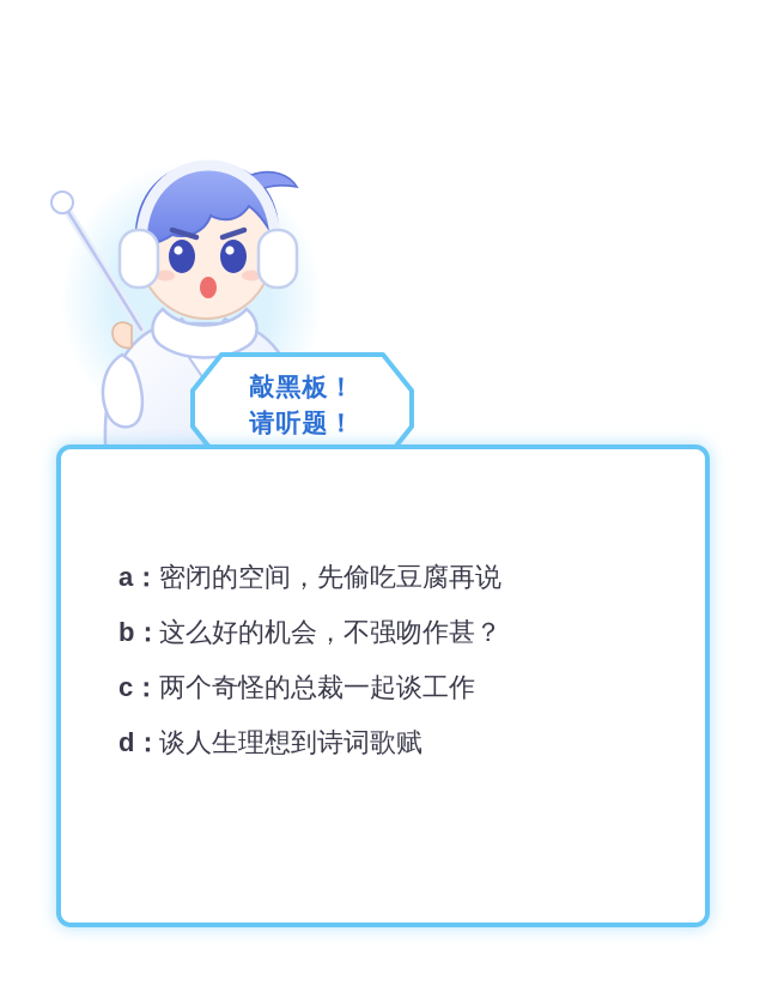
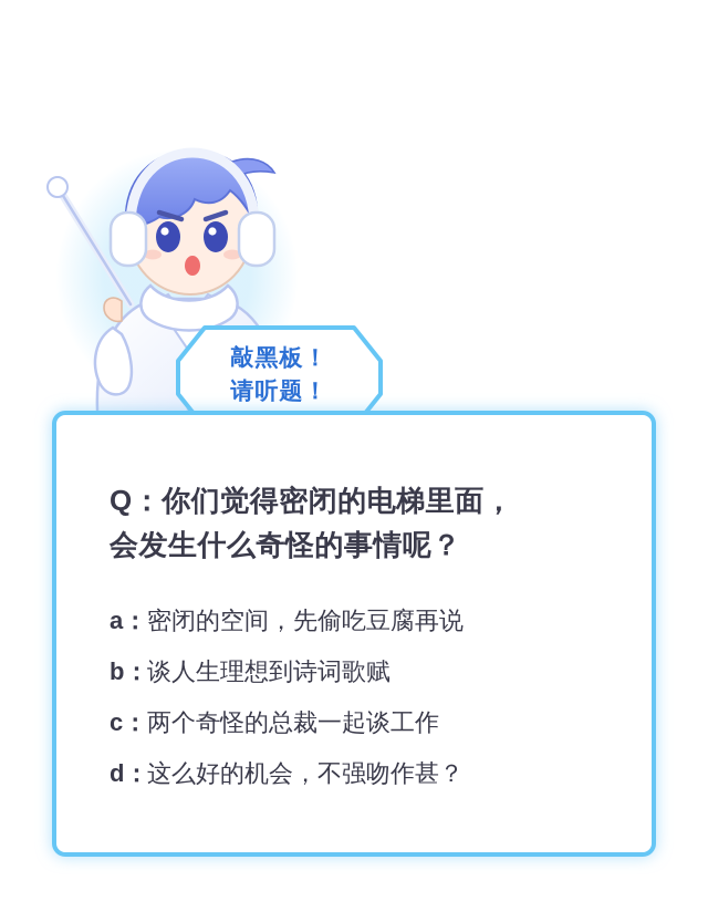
  敲黑板！
  请听题！
+ Q：你们觉得密闭的电梯里面，
+ 会发生什么奇怪的事情呢？
  a：
  密闭的空间，先偷吃豆腐再说
  b：
- 这么好的机会，不强吻作甚？
+ 谈人生理想到诗词歌赋
  c：
  两个奇怪的总裁一起谈工作
  d：
- 谈人生理想到诗词歌赋
+ 这么好的机会，不强吻作甚？
